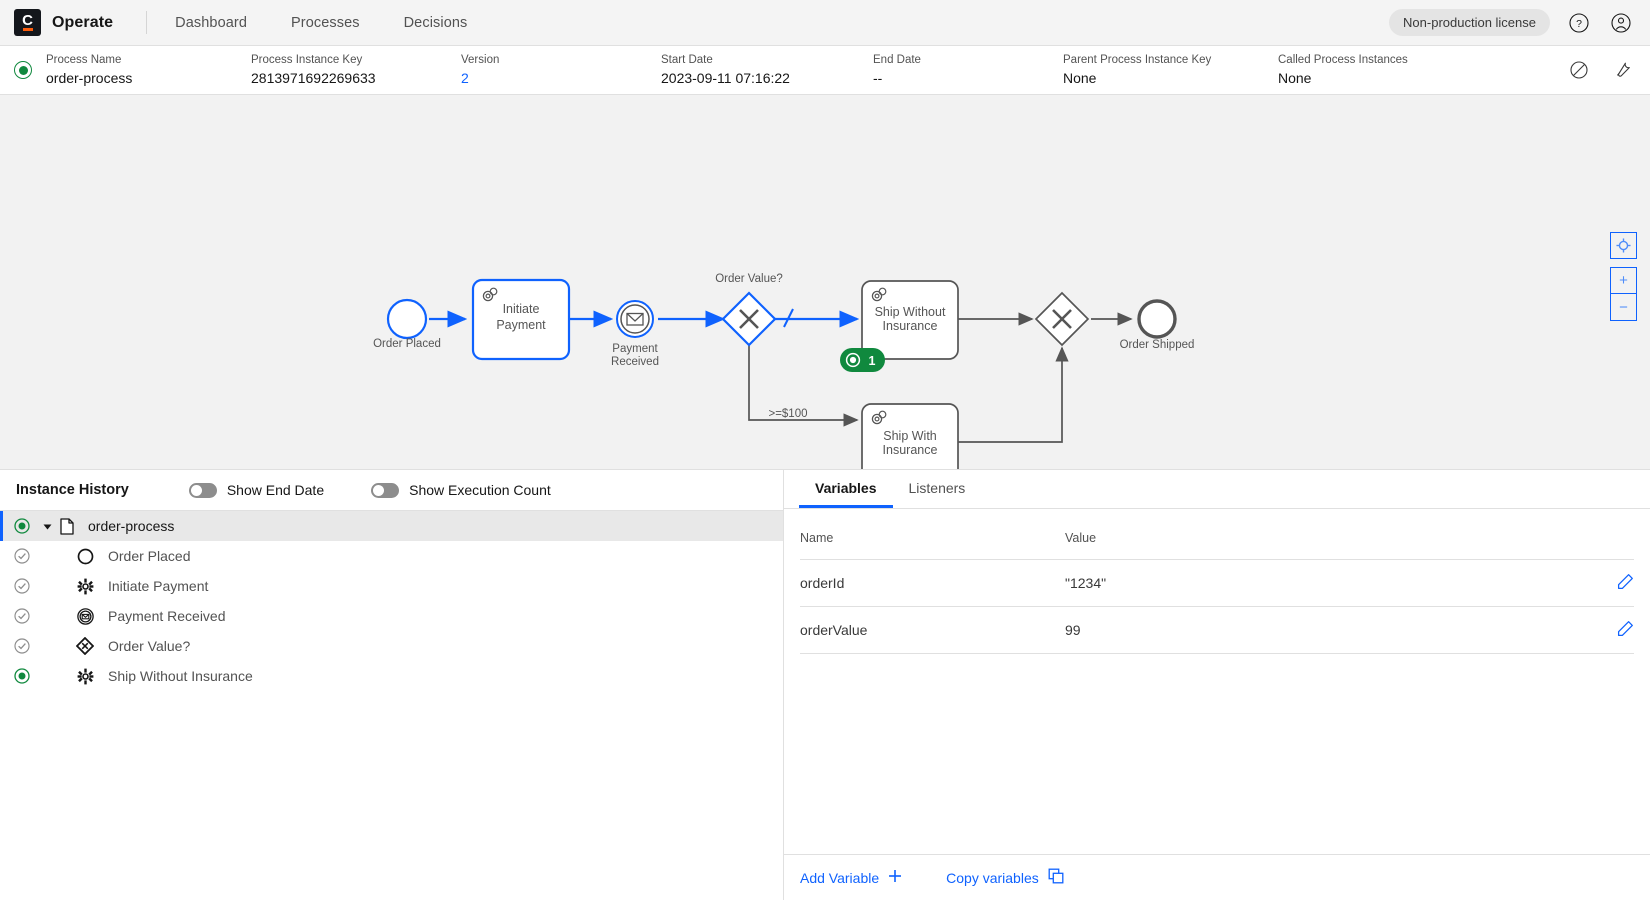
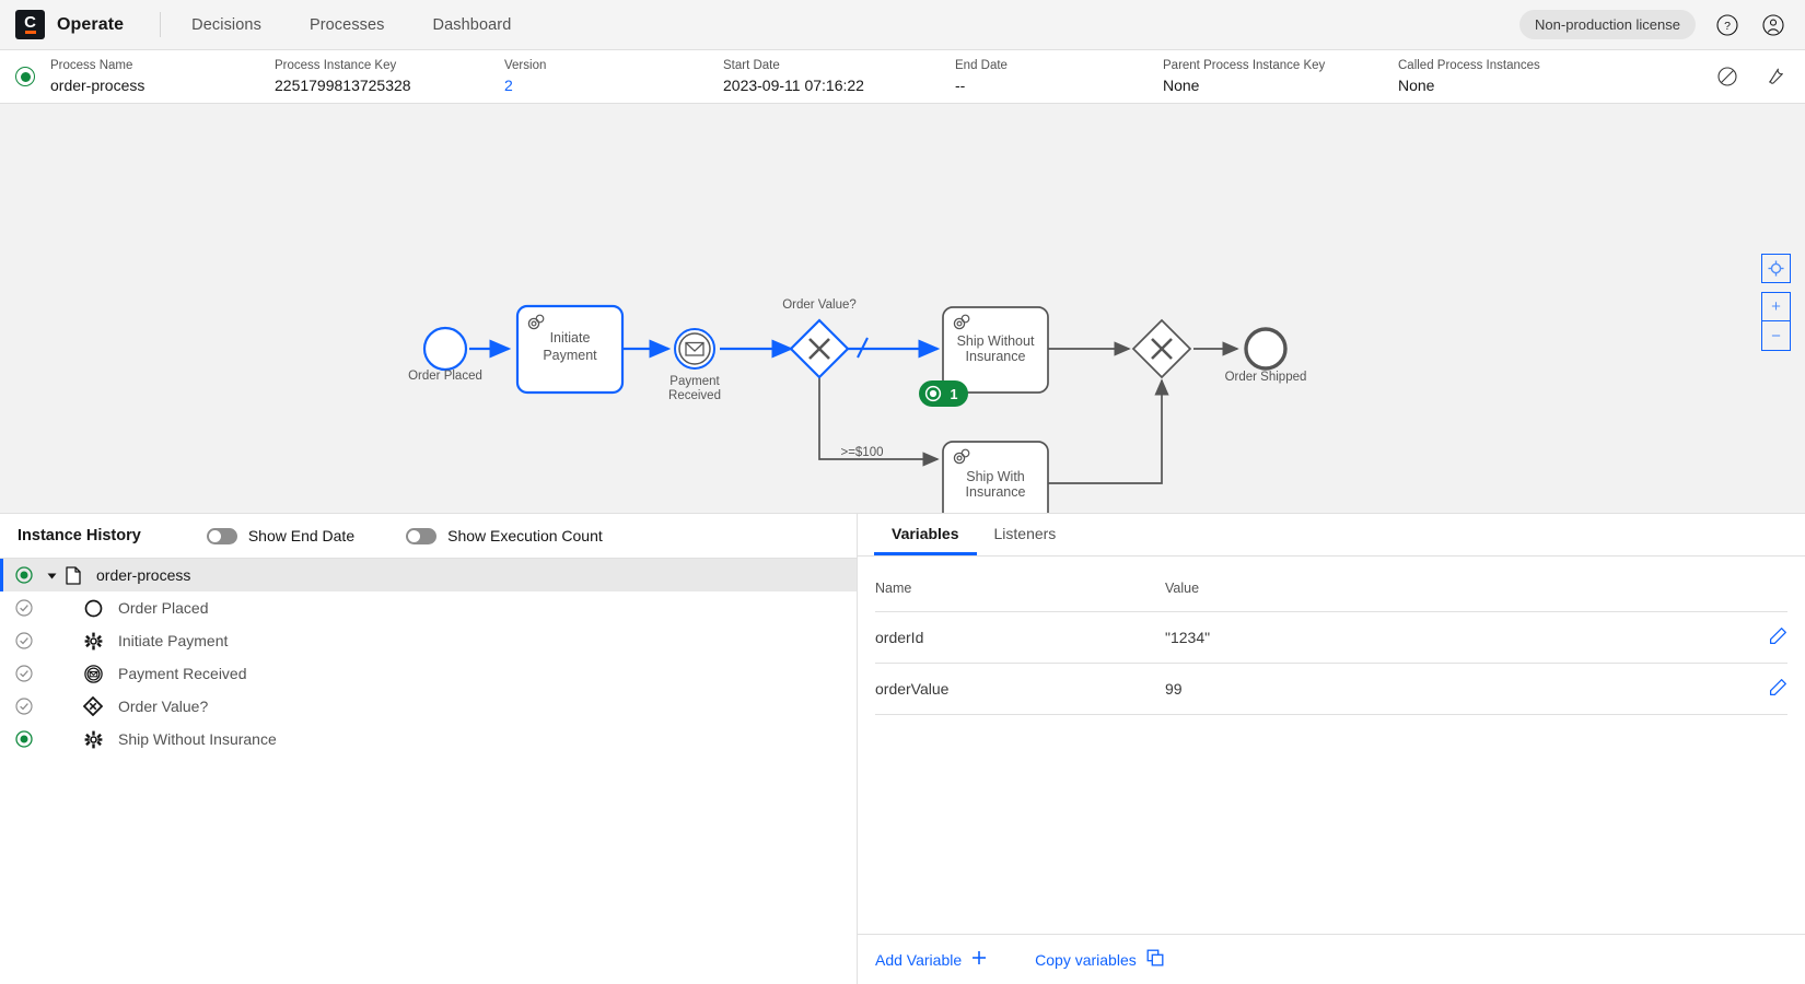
  C
  Operate
- Dashboard
+ Decisions
  Processes
- Decisions
+ Dashboard
  Non-production license
  ?
  Process Name
  order-process
  Process Instance Key
- 2813971692269633
+ 2251799813725328
  Version
  2
  Start Date
  2023-09-11 07:16:22
  End Date
  --
  Parent Process Instance Key
  None
  Called Process Instances
  None
  Order Placed
  Initiate
  Payment
  Payment
  Received
  Order Value?
  >=$100
  Ship Without
  Insurance
  1
  Ship With
  Insurance
  Order Shipped
  +
  −
  Instance History
  Show End Date
  Show Execution Count
  order-process
  Order Placed
  Initiate Payment
  Payment Received
  Order Value?
  Ship Without Insurance
  Variables
  Listeners
  Name	Value
  orderId	"1234"
  orderValue	99
  Add Variable
  Copy variables
